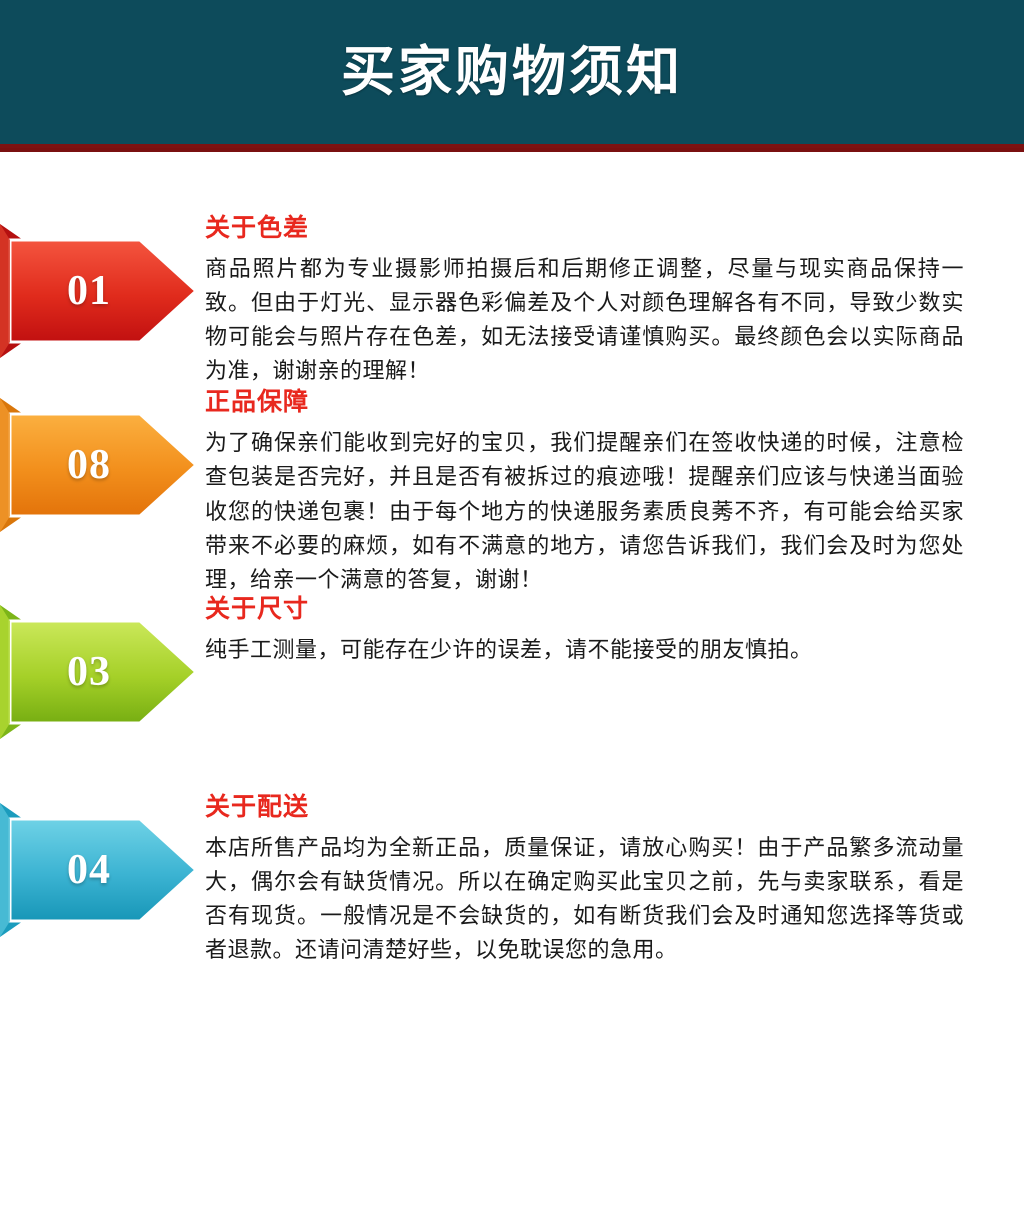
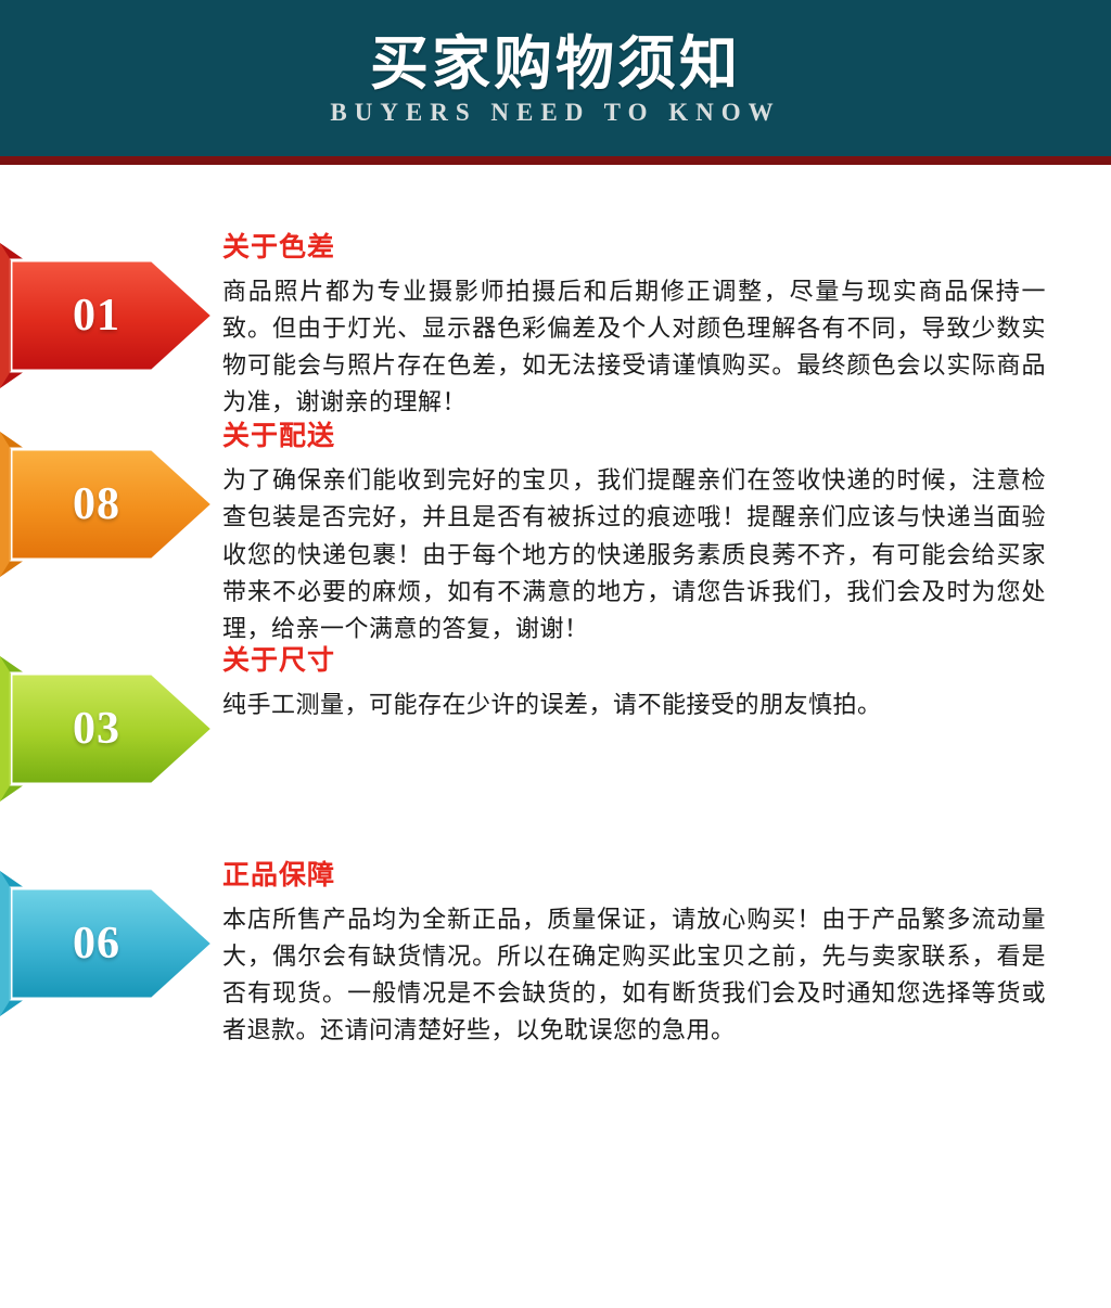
  买家购物须知
+ BUYERS NEED TO KNOW
  01
  关于色差
  商品照片都为专业摄影师拍摄后和后期修正调整，尽量与现实商品保持一致。但由于灯光、显示器色彩偏差及个人对颜色理解各有不同，导致少数实物可能会与照片存在色差，如无法接受请谨慎购买。最终颜色会以实际商品为准，谢谢亲的理解！
  08
- 正品保障
+ 关于配送
  为了确保亲们能收到完好的宝贝，我们提醒亲们在签收快递的时候，注意检查包装是否完好，并且是否有被拆过的痕迹哦！提醒亲们应该与快递当面验收您的快递包裹！由于每个地方的快递服务素质良莠不齐，有可能会给买家带来不必要的麻烦，如有不满意的地方，请您告诉我们，我们会及时为您处理，给亲一个满意的答复，谢谢！
  03
  关于尺寸
  纯手工测量，可能存在少许的误差，请不能接受的朋友慎拍。
- 04
+ 06
- 关于配送
+ 正品保障
  本店所售产品均为全新正品，质量保证，请放心购买！由于产品繁多流动量大，偶尔会有缺货情况。所以在确定购买此宝贝之前，先与卖家联系，看是否有现货。一般情况是不会缺货的，如有断货我们会及时通知您选择等货或者退款。还请问清楚好些，以免耽误您的急用。
